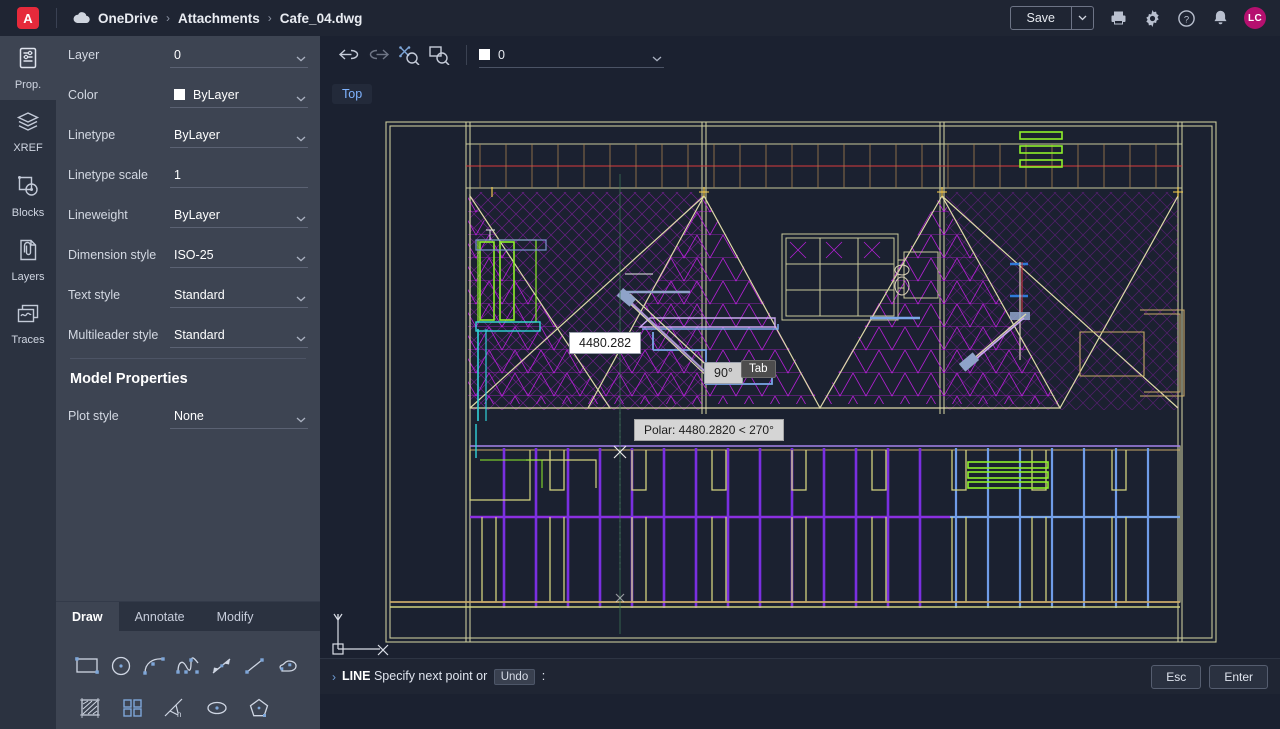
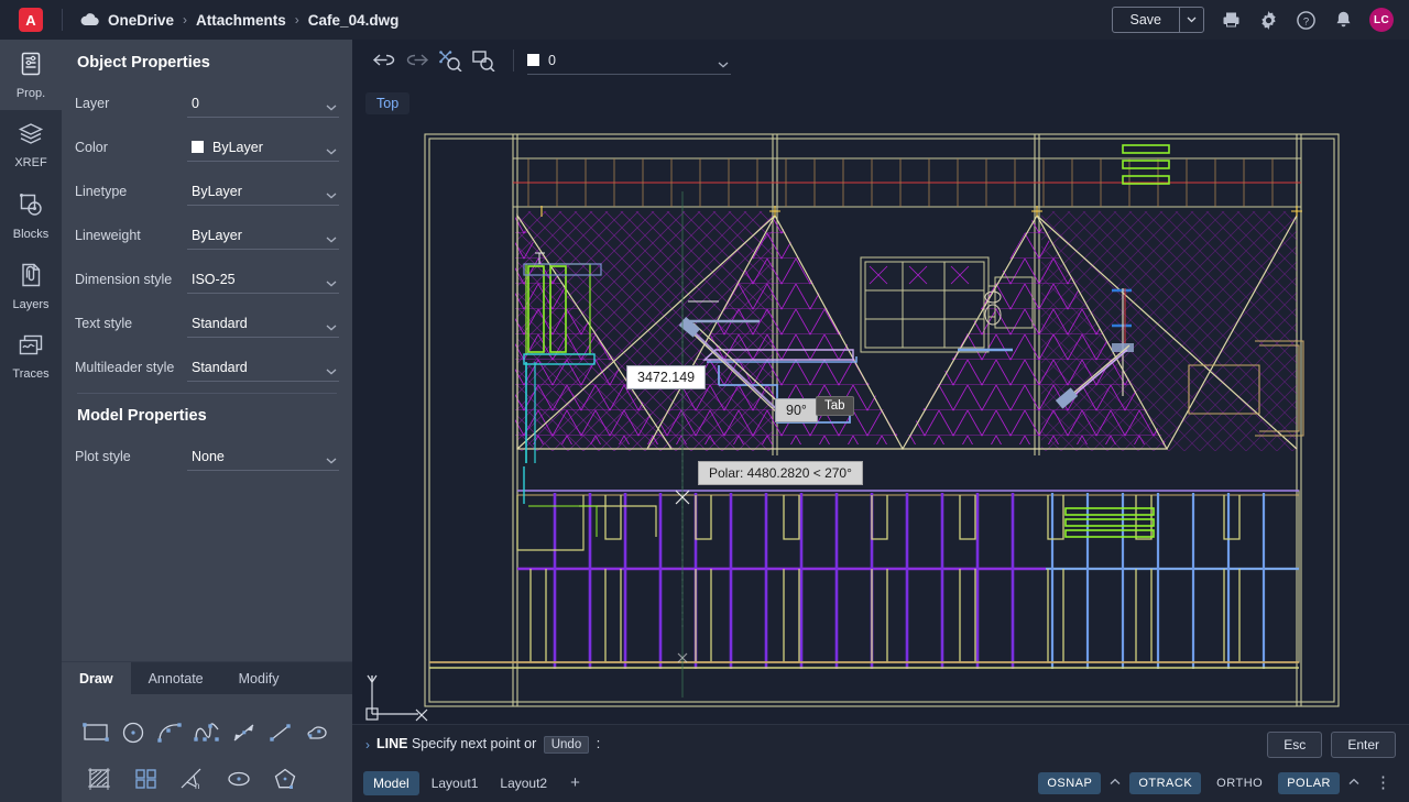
  A
  OneDrive
  ›
  Attachments
  ›
  Cafe_04.dwg
  Save
  ?
  LC
  Prop.
  XREF
  Blocks
  Layers
  Traces
+ Object Properties
  Layer
  0
  Color
  ByLayer
  Linetype
  ByLayer
- Linetype scale
- 1
  Lineweight
  ByLayer
  Dimension style
  ISO-25
  Text style
  Standard
  Multileader style
  Standard
  Model Properties
  Plot style
  None
  Draw
  Annotate
  Modify
  n
  0
  Top
- 4480.282
+ 3472.149
  90°
  Tab
  Polar: 4480.2820 < 270°
  ›
  LINE Specify next point or Undo :
  Esc
  Enter
+ Model
+ Layout1
+ Layout2
+ +
+ OSNAP
+ OTRACK
+ ORTHO
+ POLAR
+ ⋮
